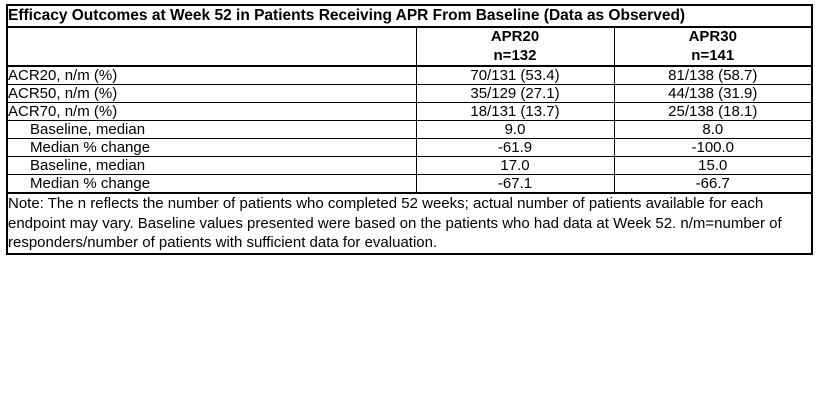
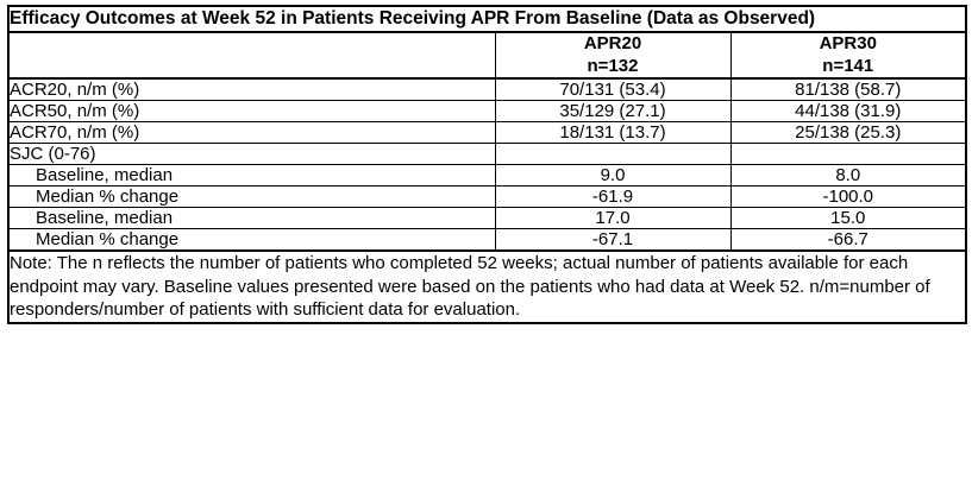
  Efficacy Outcomes at Week 52 in Patients Receiving APR From Baseline (Data as Observed)
  	APR20 n=132	APR30 n=141
  ACR20, n/m (%)	70/131 (53.4)	81/138 (58.7)
  ACR50, n/m (%)	35/129 (27.1)	44/138 (31.9)
- ACR70, n/m (%)	18/131 (13.7)	25/138 (18.1)
+ ACR70, n/m (%)	18/131 (13.7)	25/138 (25.3)
+ SJC (0-76)
  Baseline, median	9.0	8.0
  Median % change	-61.9	-100.0
  Baseline, median	17.0	15.0
  Median % change	-67.1	-66.7
  Note: The n reflects the number of patients who completed 52 weeks; actual number of patients available for each endpoint may vary. Baseline values presented were based on the patients who had data at Week 52. n/m=number of responders/number of patients with sufficient data for evaluation.
